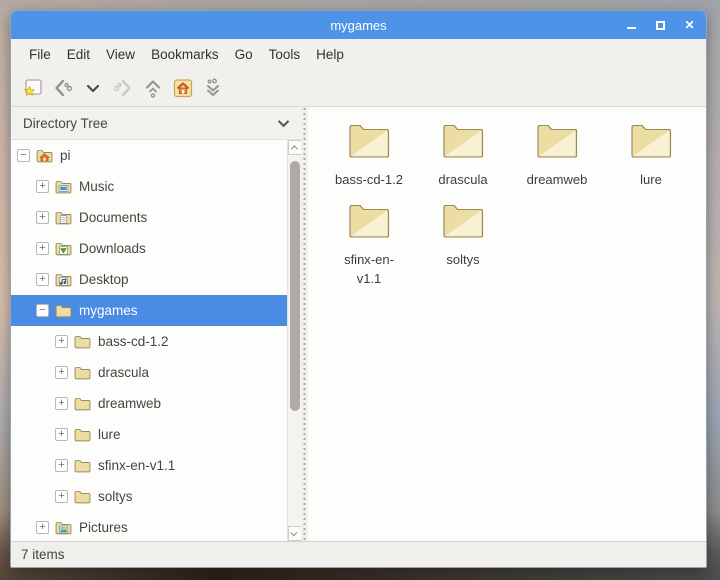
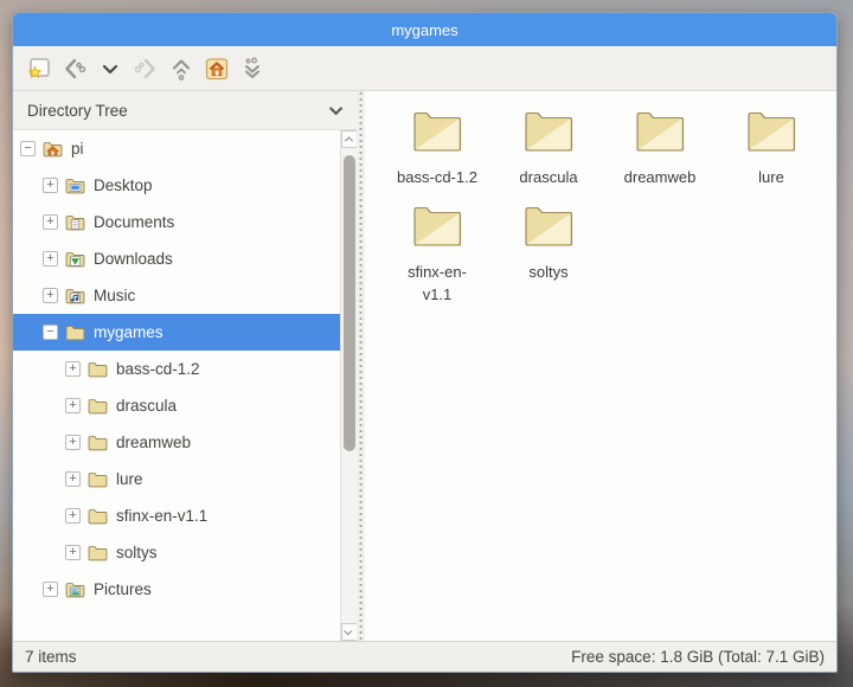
  mygames
- ✕
- File
- Edit
- View
- Bookmarks
- Go
- Tools
- Help
  Directory Tree
  −
  pi
  +
- Music
+ Desktop
  +
  Documents
  +
  Downloads
  +
- Desktop
+ Music
  −
  mygames
  +
  bass-cd-1.2
  +
  drascula
  +
  dreamweb
  +
  lure
  +
  sfinx-en-v1.1
  +
  soltys
  +
  Pictures
  bass-cd-1.2
  drascula
  dreamweb
  lure
  sfinx-en-v1.1
  soltys
  7 items
+ Free space: 1.8 GiB (Total: 7.1 GiB)
